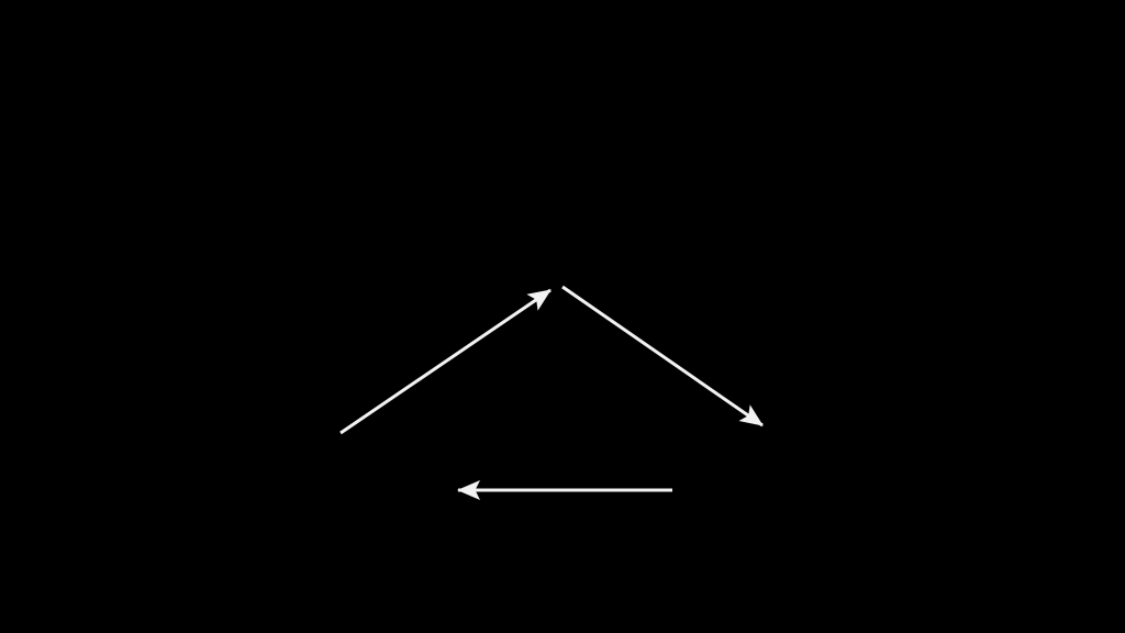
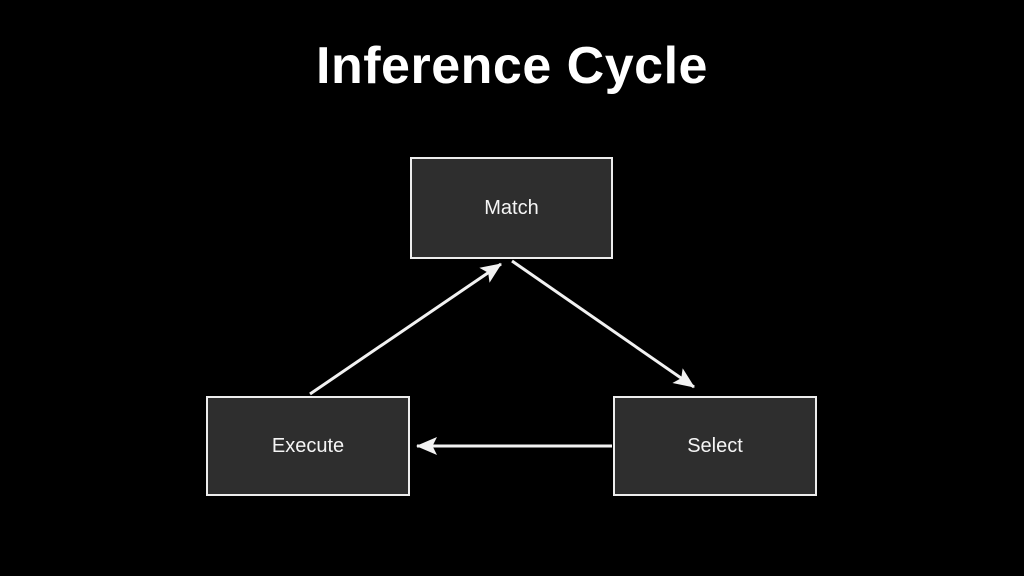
+ Inference Cycle
+ Match
+ Execute
+ Select
